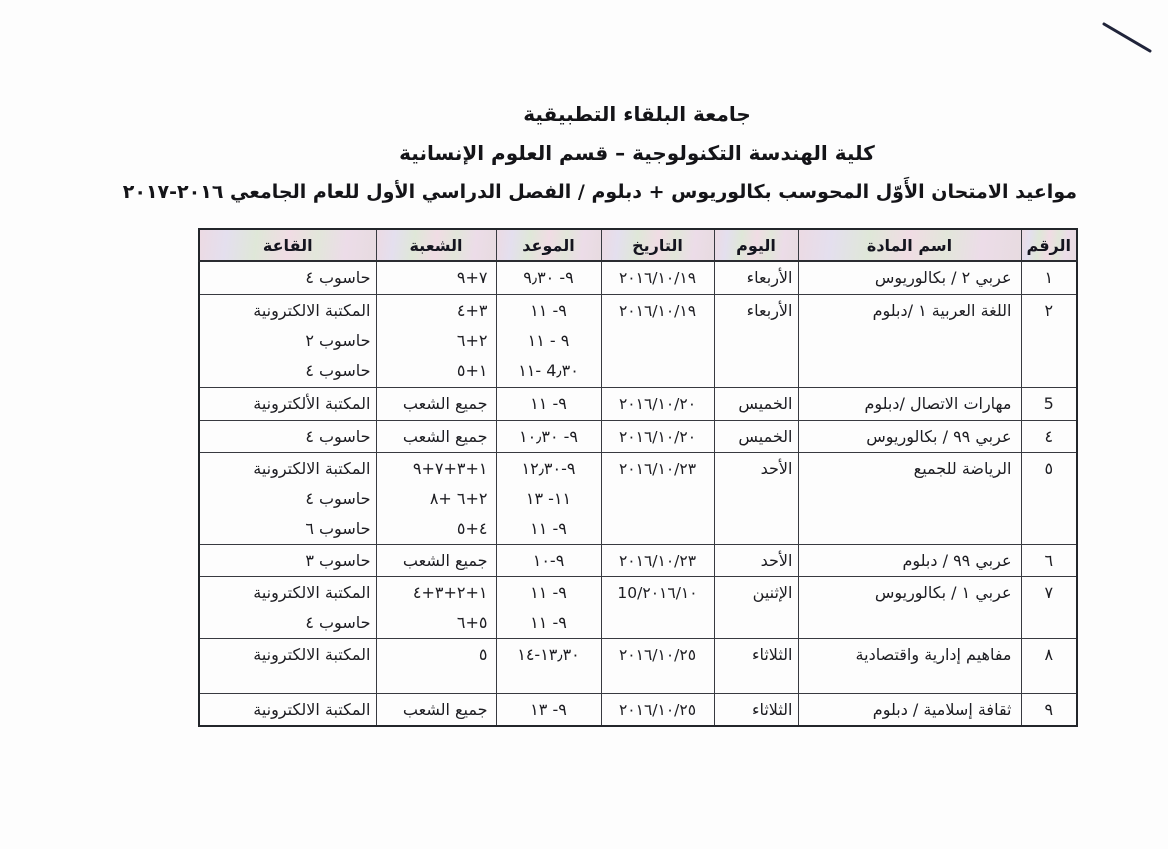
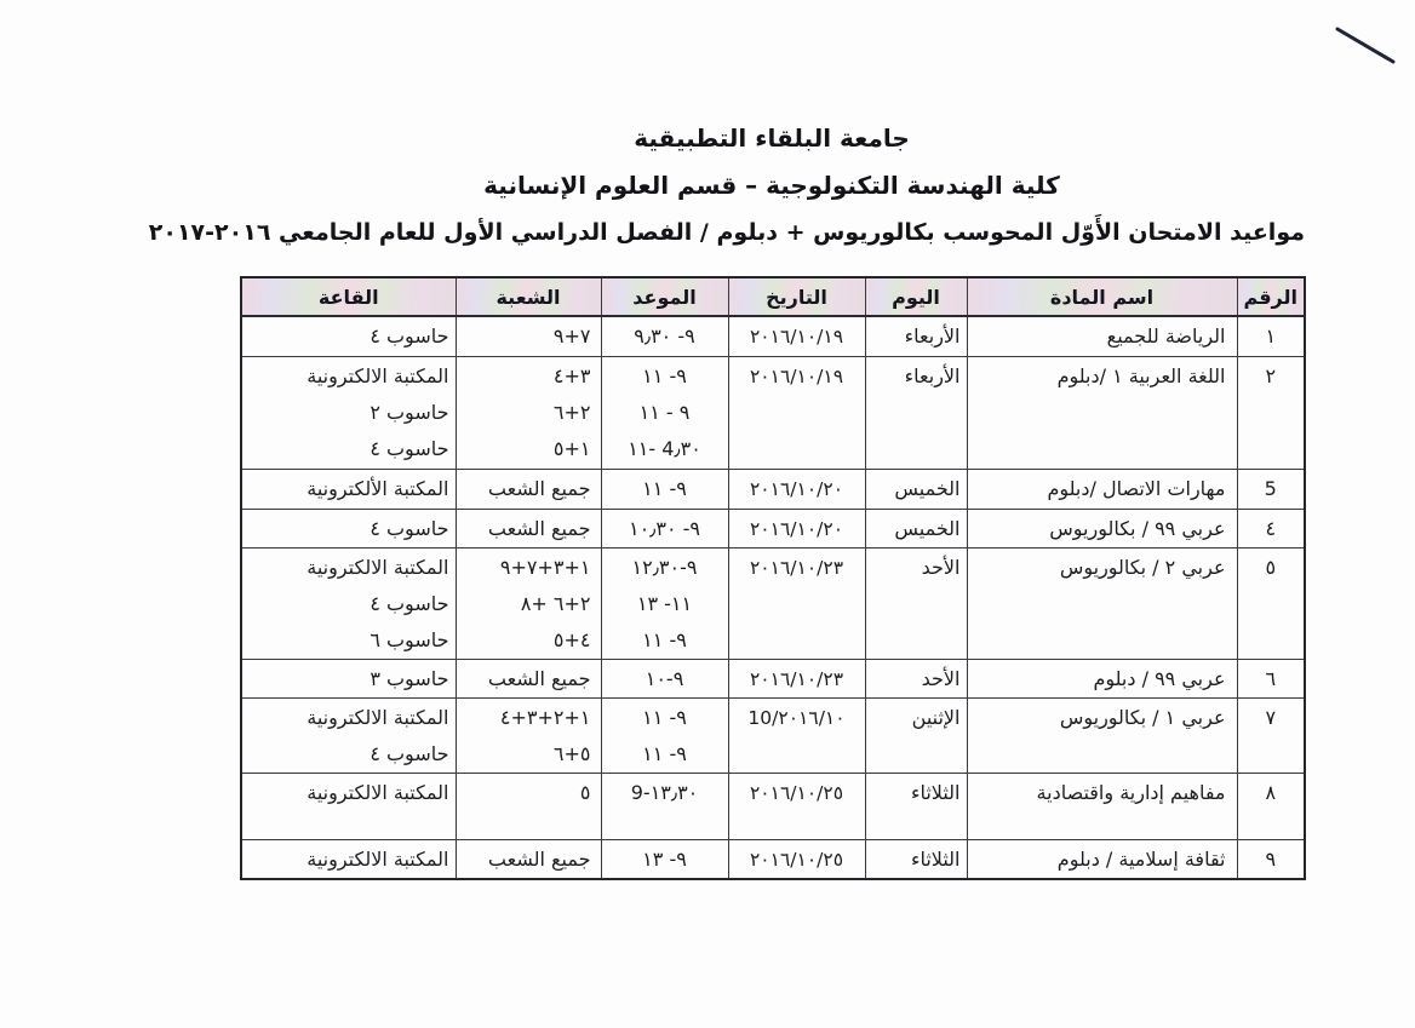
  جامعة البلقاء التطبيقية
  كلية الهندسة التكنولوجية – قسم العلوم الإنسانية
  مواعيد الامتحان الأَوّل المحوسب بكالوريوس + دبلوم / الفصل الدراسي الأول للعام الجامعي ٢٠١٦-٢٠١٧
  الرقم	اسم المادة	اليوم	التاريخ	الموعد	الشعبة	القاعة
- ١	عربي ٢ / بكالوريوس	الأربعاء	٢٠١٦/١٠/١٩	٩- ٩٫٣٠	٧+٩	حاسوب ٤
+ ١	الرياضة للجميع	الأربعاء	٢٠١٦/١٠/١٩	٩- ٩٫٣٠	٧+٩	حاسوب ٤
  ٢	اللغة العربية ١ /دبلوم	الأربعاء	٢٠١٦/١٠/١٩	٩- ١١٩ - ١١4٫٣٠ -١١	٣+٤٢+٦١+٥	المكتبة الالكترونيةحاسوب ٢حاسوب ٤
  5	مهارات الاتصال /دبلوم	الخميس	٢٠١٦/١٠/٢٠	٩- ١١	جميع الشعب	المكتبة الألكترونية
  ٤	عربي ٩٩ / بكالوريوس	الخميس	٢٠١٦/١٠/٢٠	٩- ١٠٫٣٠	جميع الشعب	حاسوب ٤
- ٥	الرياضة للجميع	الأحد	٢٠١٦/١٠/٢٣	٩-١٢٫٣٠١١- ١٣٩- ١١	١+٣+٧+٩٢+٦ +٨٤+٥	المكتبة الالكترونيةحاسوب ٤حاسوب ٦
+ ٥	عربي ٢ / بكالوريوس	الأحد	٢٠١٦/١٠/٢٣	٩-١٢٫٣٠١١- ١٣٩- ١١	١+٣+٧+٩٢+٦ +٨٤+٥	المكتبة الالكترونيةحاسوب ٤حاسوب ٦
  ٦	عربي ٩٩ / دبلوم	الأحد	٢٠١٦/١٠/٢٣	٩-١٠	جميع الشعب	حاسوب ٣
  ٧	عربي ١ / بكالوريوس	الإثنين	٢٠١٦/١٠/10	٩- ١١٩- ١١	١+٢+٣+٤٥+٦	المكتبة الالكترونيةحاسوب ٤
- ٨	مفاهيم إدارية واقتصادية	الثلاثاء	٢٠١٦/١٠/٢٥	١٣٫٣٠-١٤	٥	المكتبة الالكترونية
+ ٨	مفاهيم إدارية واقتصادية	الثلاثاء	٢٠١٦/١٠/٢٥	١٣٫٣٠-9	٥	المكتبة الالكترونية
  ٩	ثقافة إسلامية / دبلوم	الثلاثاء	٢٠١٦/١٠/٢٥	٩- ١٣	جميع الشعب	المكتبة الالكترونية
